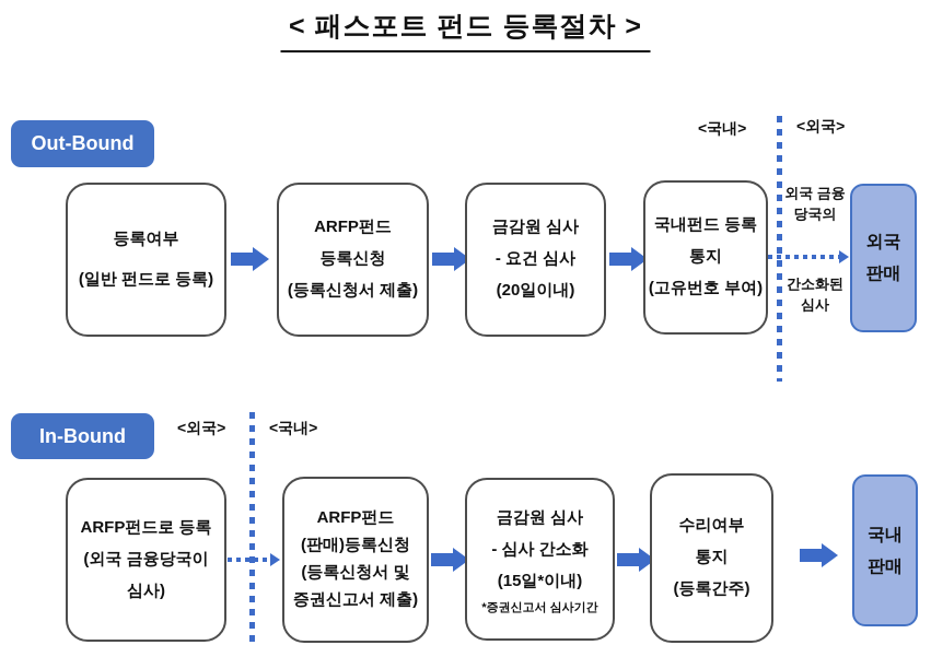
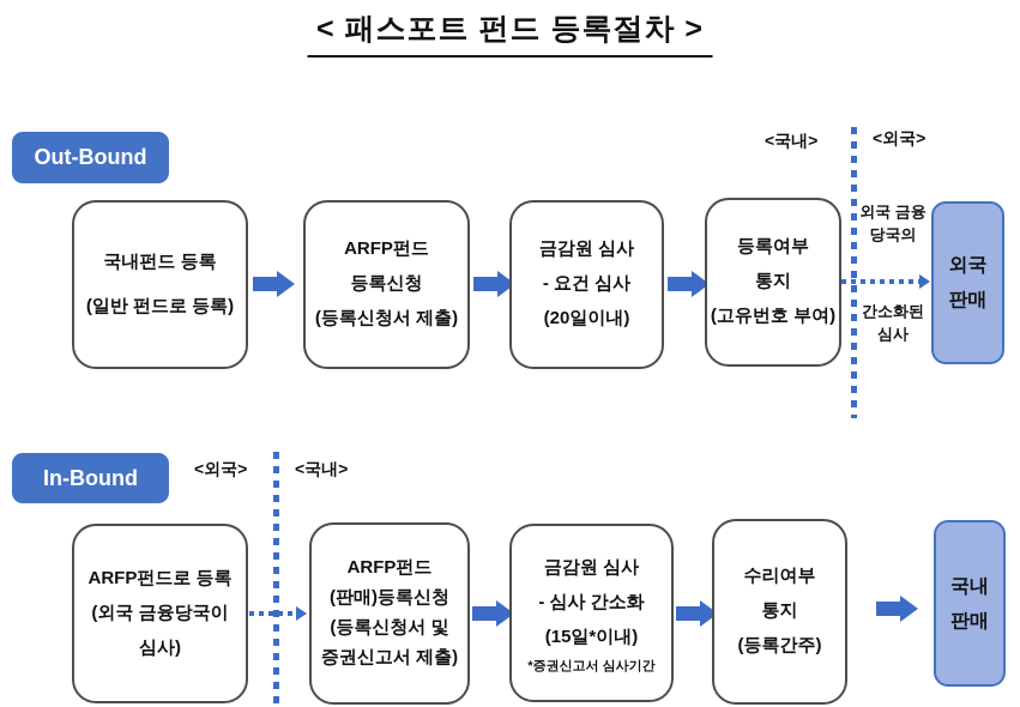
  < 패스포트 펀드 등록절차 >
  Out-Bound
  <국내>
  <외국>
- 등록여부
+ 국내펀드 등록
  (일반 펀드로 등록)
  ARFP펀드
  등록신청
  (등록신청서 제출)
  금감원 심사
  - 요건 심사
  (20일이내)
- 국내펀드 등록
+ 등록여부
  통지
  (고유번호 부여)
  외국 금융
  당국의
  간소화된
  심사
  외국
  판매
  In-Bound
  <외국>
  <국내>
  ARFP펀드로 등록
  (외국 금융당국이
  심사)
  ARFP펀드
  (판매)등록신청
  (등록신청서 및
  증권신고서 제출)
  금감원 심사
  - 심사 간소화
  (15일*이내)
  *증권신고서 심사기간
  수리여부
  통지
  (등록간주)
  국내
  판매
